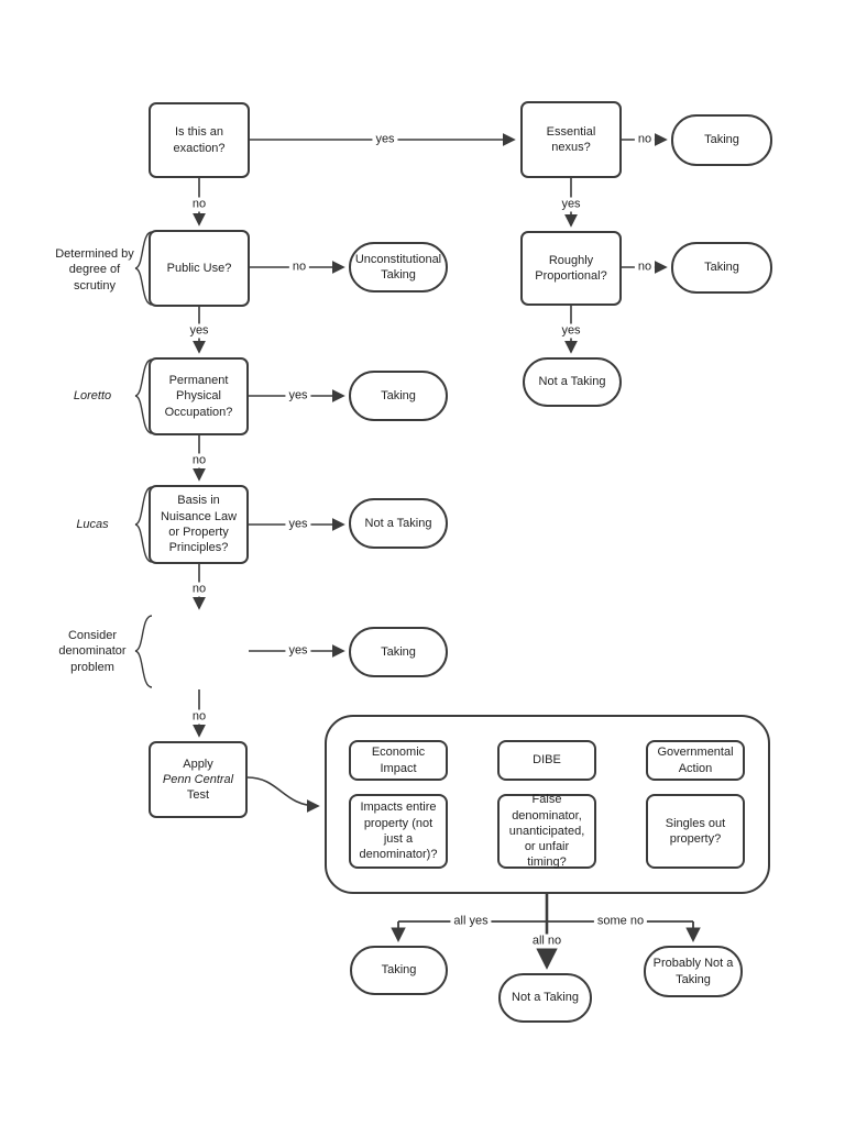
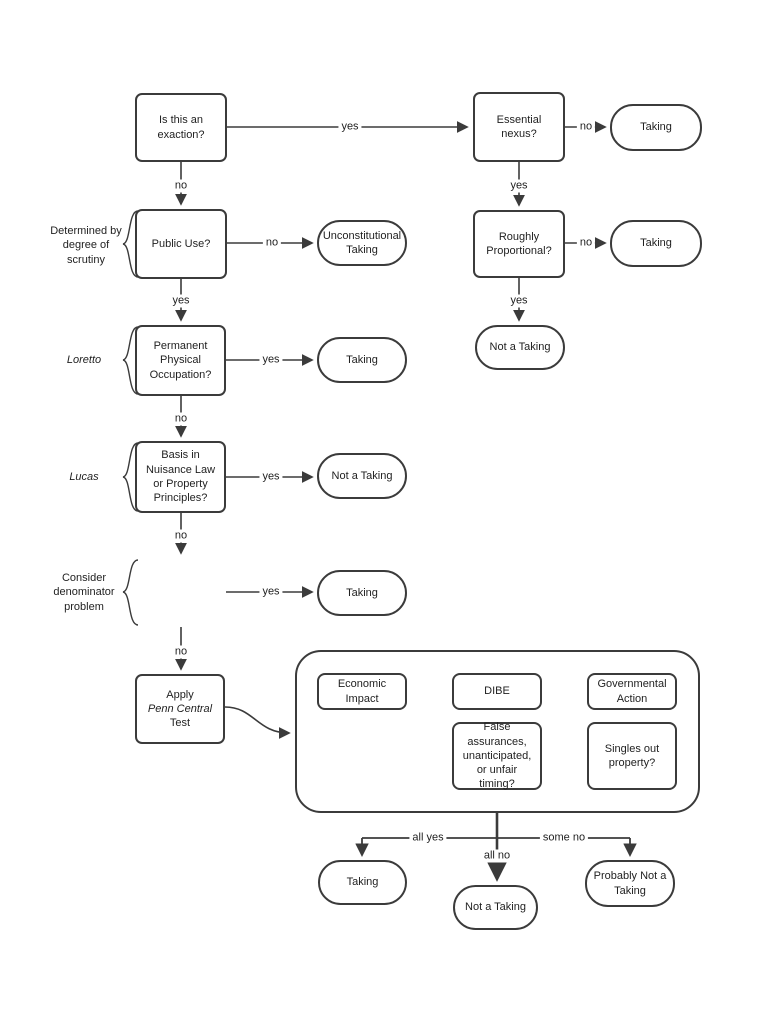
  Is this an exaction?
  Essential nexus?
  Taking
  Public Use?
  Unconstitutional Taking
  Roughly Proportional?
  Taking
  Not a Taking
  Permanent Physical Occupation?
  Taking
  Basis in Nuisance Law or Property Principles?
  Not a Taking
  Taking
  Apply
  Penn Central
  Test
  Economic Impact
  DIBE
  Governmental Action
- Impacts entire property (not just a denominator)?
- False denominator, unanticipated, or unfair timing?
+ False assurances, unanticipated, or unfair timing?
  Singles out property?
  Taking
  Not a Taking
  Probably Not a Taking
  Determined by degree of scrutiny
  Loretto
  Lucas
  Consider denominator problem
  yes
  no
  no
  yes
  no
  yes
  no
  yes
  yes
  no
  yes
  no
  yes
  no
  all yes
  all no
  some no
